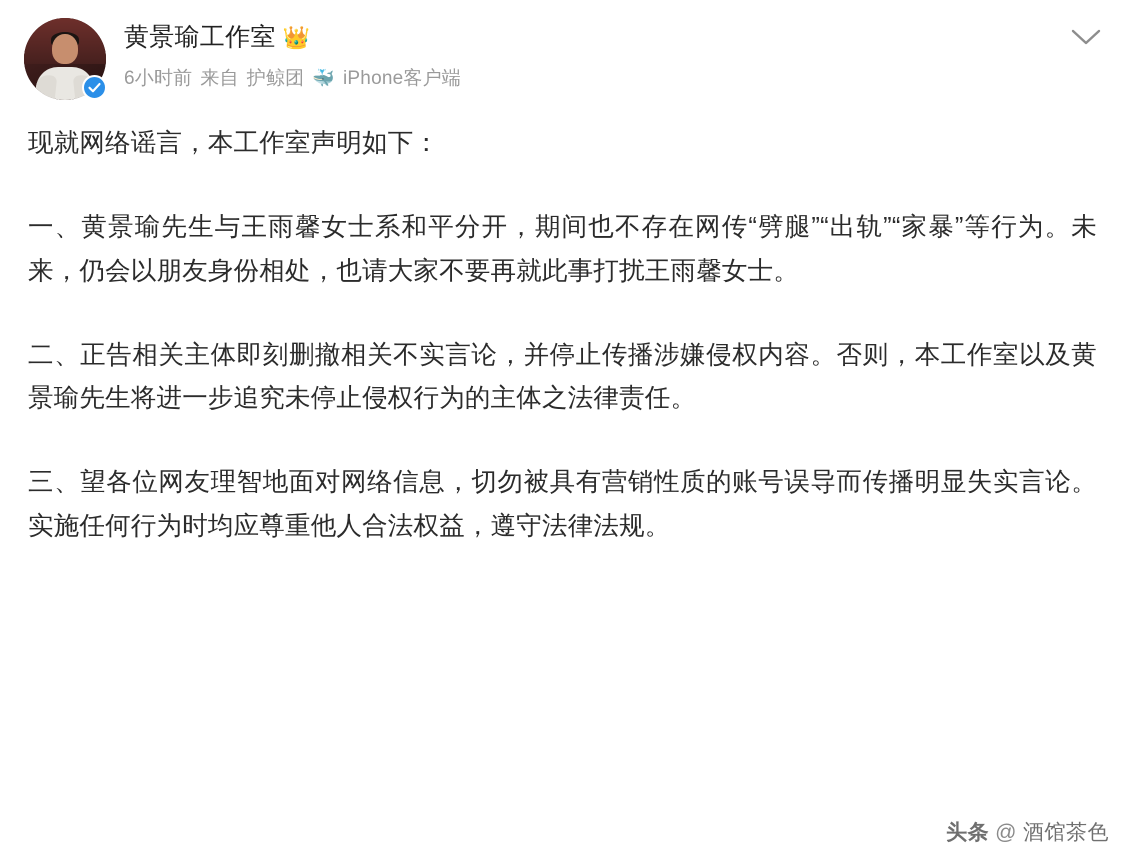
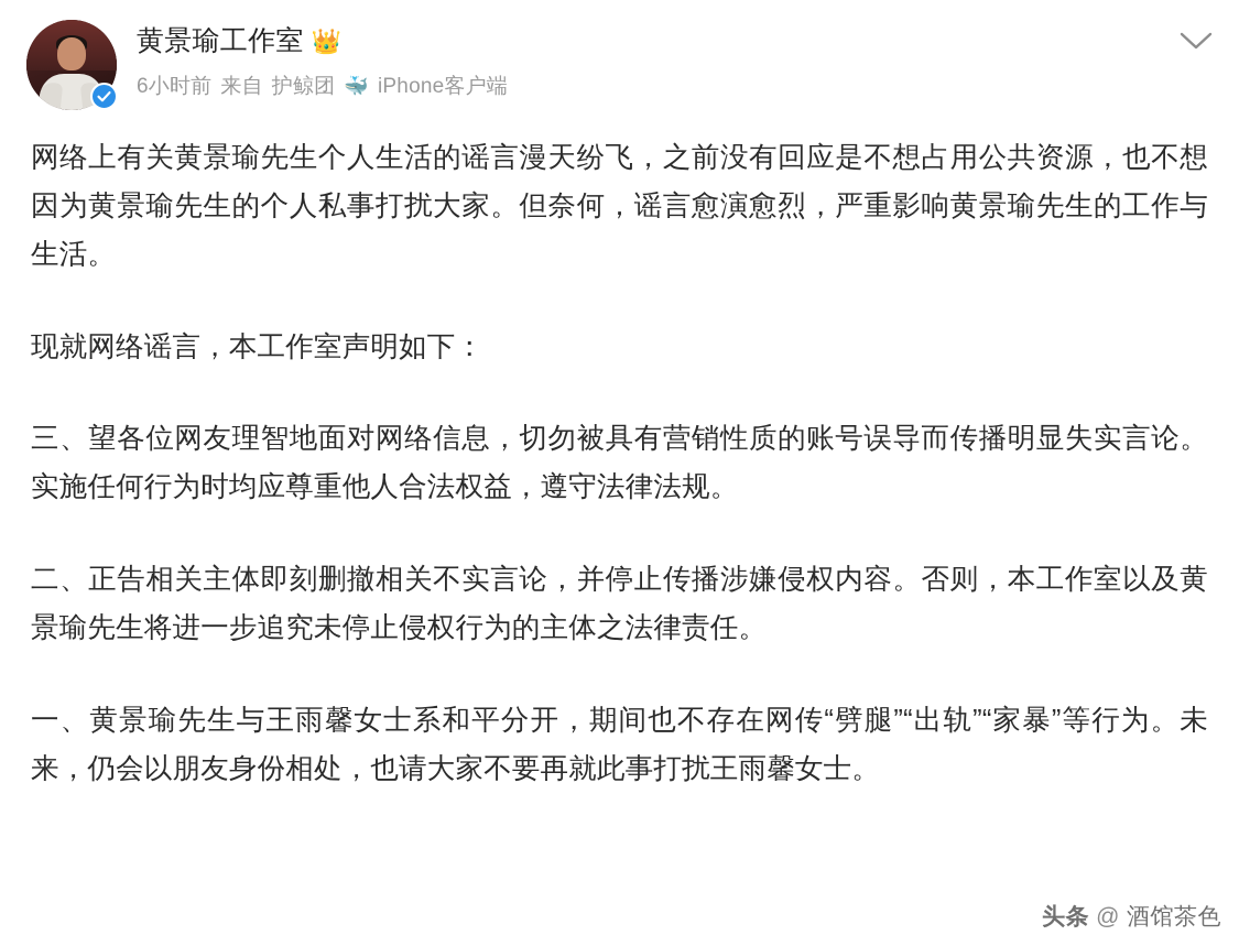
  黄景瑜工作室
  👑
  6小时前
  来自
  护鲸团
  🐳
  iPhone客户端
+ 网络上有关黄景瑜先生个人生活的谣言漫天纷飞，之前没有回应是不想占用公共资源，也不想因为黄景瑜先生的个人私事打扰大家。但奈何，谣言愈演愈烈，严重影响黄景瑜先生的工作与生活。
  现就网络谣言，本工作室声明如下：
- 一、黄景瑜先生与王雨馨女士系和平分开，期间也不存在网传“劈腿”“出轨”“家暴”等行为。未来，仍会以朋友身份相处，也请大家不要再就此事打扰王雨馨女士。
+ 三、望各位网友理智地面对网络信息，切勿被具有营销性质的账号误导而传播明显失实言论。实施任何行为时均应尊重他人合法权益，遵守法律法规。
  二、正告相关主体即刻删撤相关不实言论，并停止传播涉嫌侵权内容。否则，本工作室以及黄景瑜先生将进一步追究未停止侵权行为的主体之法律责任。
- 三、望各位网友理智地面对网络信息，切勿被具有营销性质的账号误导而传播明显失实言论。实施任何行为时均应尊重他人合法权益，遵守法律法规。
+ 一、黄景瑜先生与王雨馨女士系和平分开，期间也不存在网传“劈腿”“出轨”“家暴”等行为。未来，仍会以朋友身份相处，也请大家不要再就此事打扰王雨馨女士。
  头条
  @
  酒馆茶色
